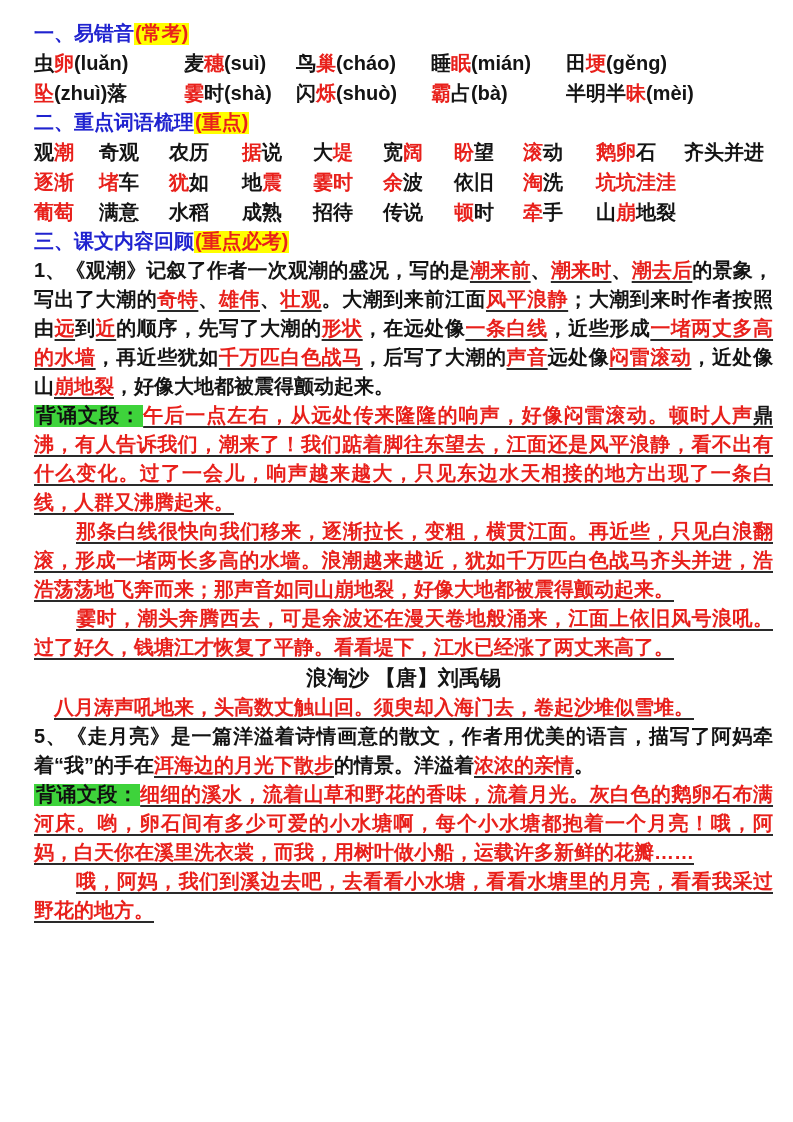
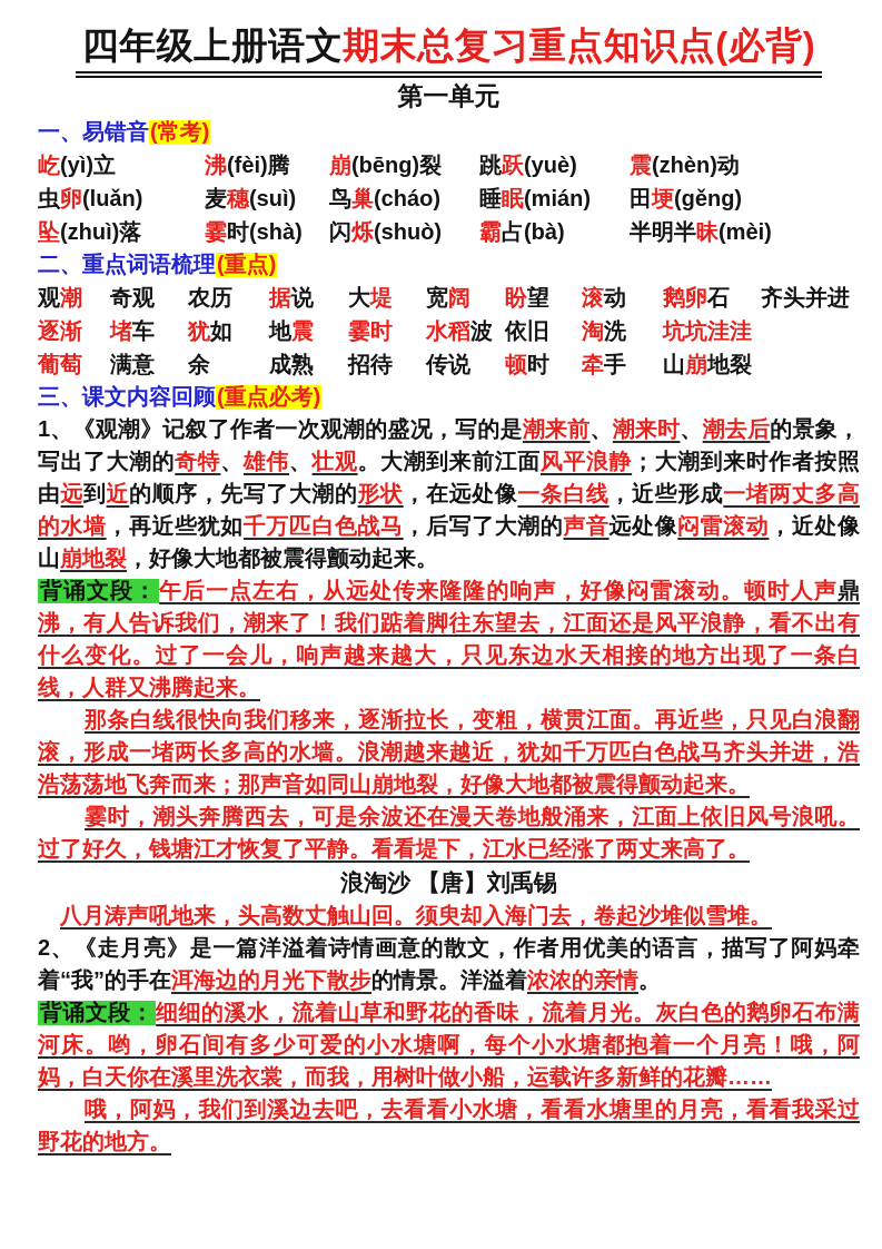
+ 四年级上册语文期末总复习重点知识点(必背)
+ 第一单元
  一、易错音(常考)
+ 屹(yì)立
+ 沸(fèi)腾
+ 崩(bēng)裂
+ 跳跃(yuè)
+ 震(zhèn)动
  虫卵(luǎn)
  麦穗(suì)
  鸟巢(cháo)
  睡眠(mián)
  田埂(gěng)
  坠(zhuì)落
  霎时(shà)
  闪烁(shuò)
  霸占(bà)
  半明半昧(mèi)
  二、重点词语梳理(重点)
  观潮
  奇观
  农历
  据说
  大堤
  宽阔
  盼望
  滚动
  鹅卵石
  齐头并进
  逐渐
  堵车
  犹如
  地震
  霎时
- 余波
+ 水稻波
  依旧
  淘洗
  坑坑洼洼
  葡萄
  满意
- 水稻
+ 余
  成熟
  招待
  传说
  顿时
  牵手
  山崩地裂
  三、课文内容回顾(重点必考)
  1、《观潮》记叙了作者一次观潮的盛况，写的是潮来前、潮来时、潮去后的景象，写出了大潮的奇特、雄伟、壮观。大潮到来前江面风平浪静；大潮到来时作者按照由远到近的顺序，先写了大潮的形状，在远处像一条白线，近些形成一堵两丈多高的水墙，再近些犹如千万匹白色战马，后写了大潮的声音远处像闷雷滚动，近处像山崩地裂，好像大地都被震得颤动起来。
  背诵文段：午后一点左右，从远处传来隆隆的响声，好像闷雷滚动。顿时人声鼎沸，有人告诉我们，潮来了！我们踮着脚往东望去，江面还是风平浪静，看不出有什么变化。过了一会儿，响声越来越大，只见东边水天相接的地方出现了一条白线，人群又沸腾起来。
  那条白线很快向我们移来，逐渐拉长，变粗，横贯江面。再近些，只见白浪翻滚，形成一堵两长多高的水墙。浪潮越来越近，犹如千万匹白色战马齐头并进，浩浩荡荡地飞奔而来；那声音如同山崩地裂，好像大地都被震得颤动起来。
  霎时，潮头奔腾西去，可是余波还在漫天卷地般涌来，江面上依旧风号浪吼。过了好久，钱塘江才恢复了平静。看看堤下，江水已经涨了两丈来高了。
  浪淘沙 【唐】刘禹锡
  八月涛声吼地来，头高数丈触山回。须臾却入海门去，卷起沙堆似雪堆。
- 5、《走月亮》是一篇洋溢着诗情画意的散文，作者用优美的语言，描写了阿妈牵着“我”的手在洱海边的月光下散步的情景。洋溢着浓浓的亲情。
+ 2、《走月亮》是一篇洋溢着诗情画意的散文，作者用优美的语言，描写了阿妈牵着“我”的手在洱海边的月光下散步的情景。洋溢着浓浓的亲情。
  背诵文段：细细的溪水，流着山草和野花的香味，流着月光。灰白色的鹅卵石布满河床。哟，卵石间有多少可爱的小水塘啊，每个小水塘都抱着一个月亮！哦，阿妈，白天你在溪里洗衣裳，而我，用树叶做小船，运载许多新鲜的花瓣……
  哦，阿妈，我们到溪边去吧，去看看小水塘，看看水塘里的月亮，看看我采过野花的地方。
